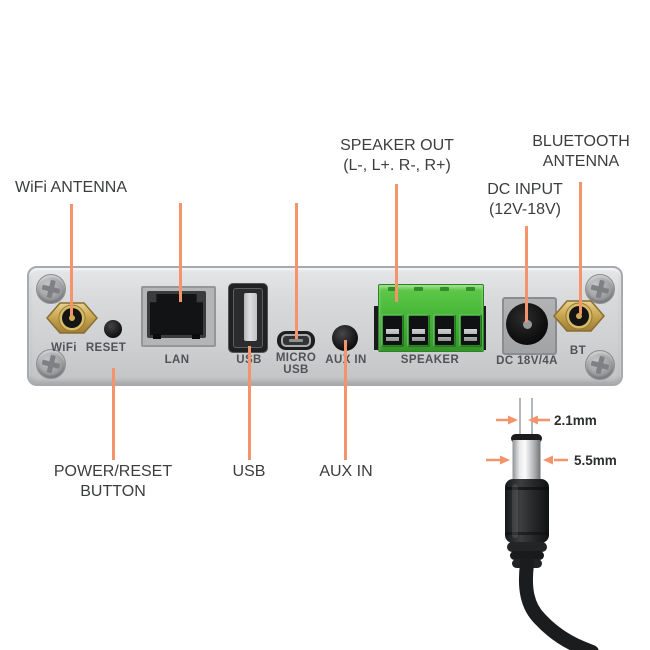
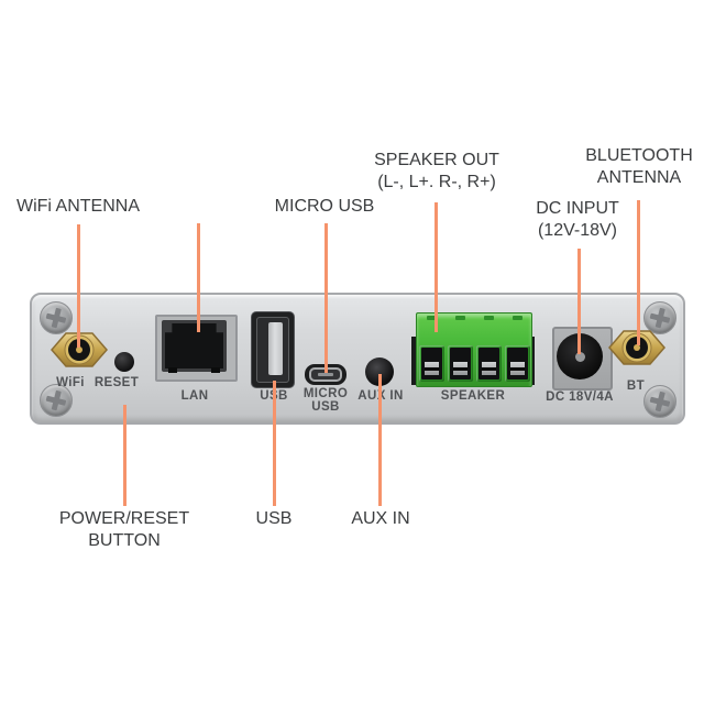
  WiFi ANTENNA
+ MICRO USB
  SPEAKER OUT
  (L-, L+. R-, R+)
  DC INPUT
  (12V-18V)
  BLUETOOTH
  ANTENNA
  POWER/RESET
  BUTTON
  USB
  AUX IN
  WiFi
  RESET
  LAN
  MICRO
  USB
  AUX IN
  SPEAKER
  DC 18V/4A
  BT
- 2.1mm
- 5.5mm
